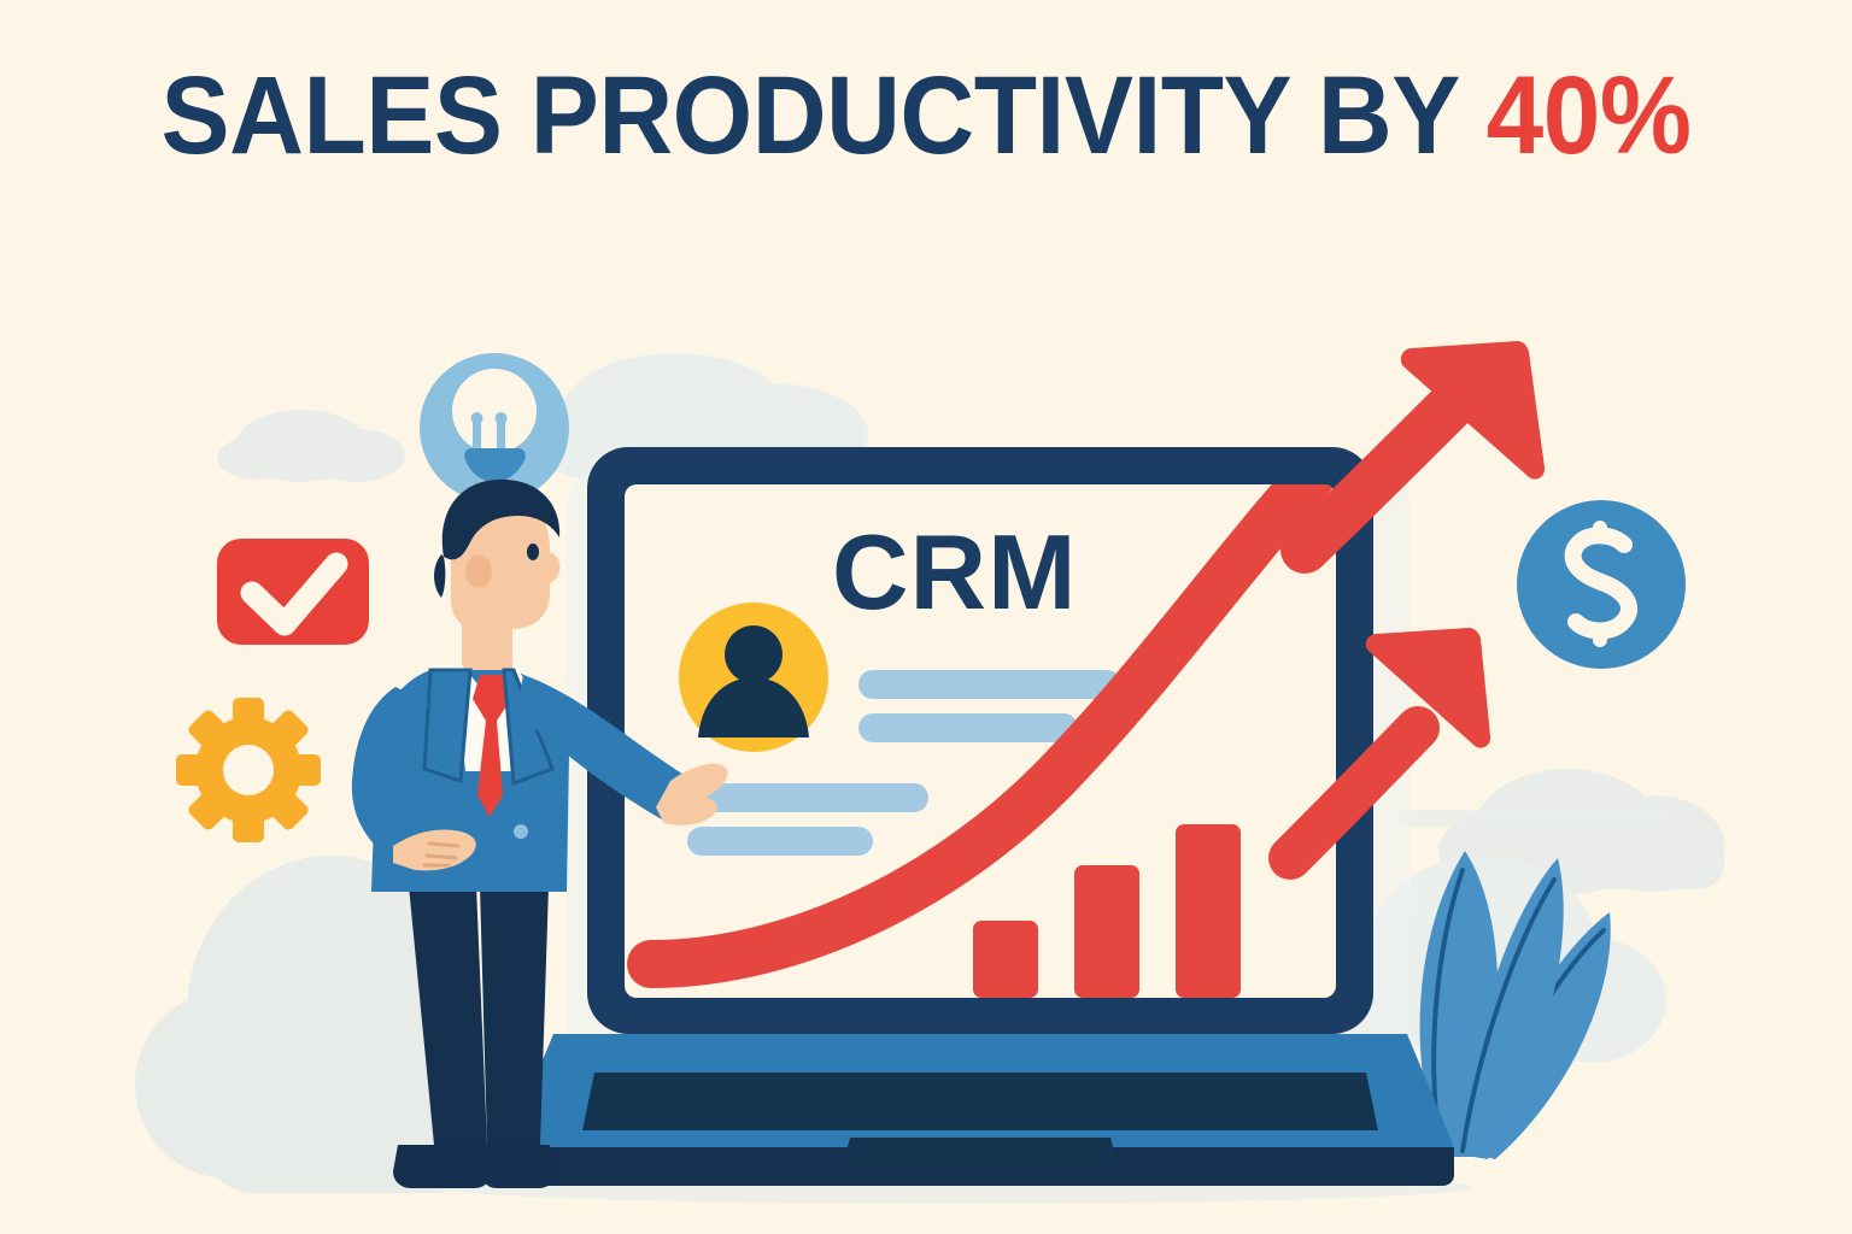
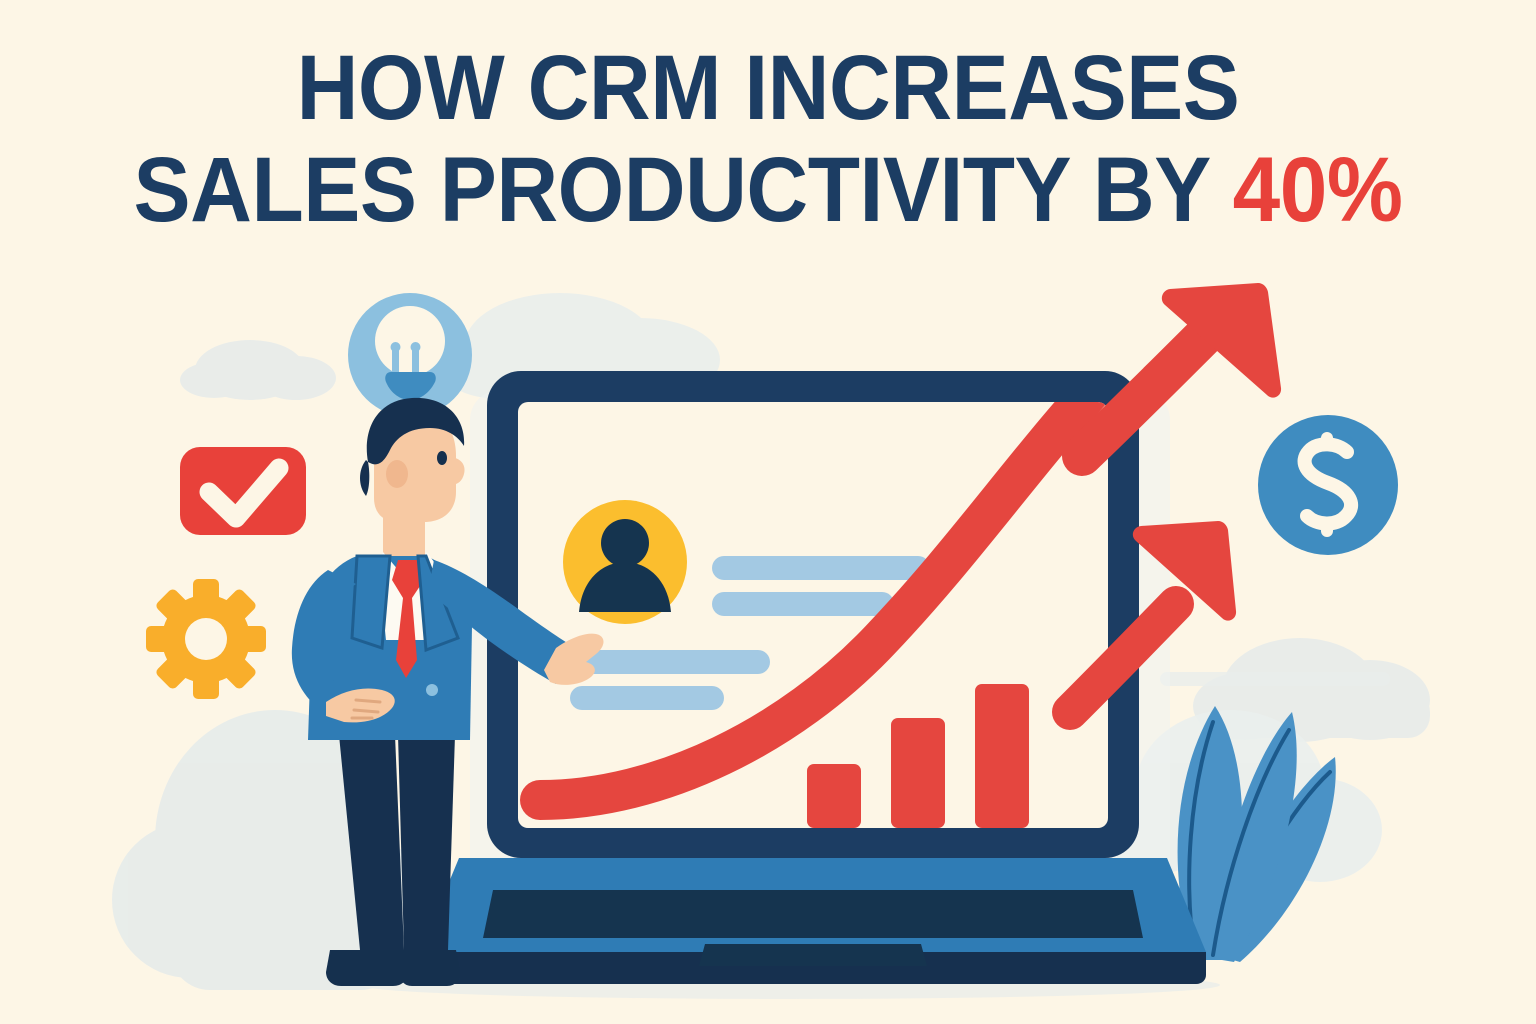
+ HOW CRM INCREASES
  SALES PRODUCTIVITY BY 40%
- CRM
